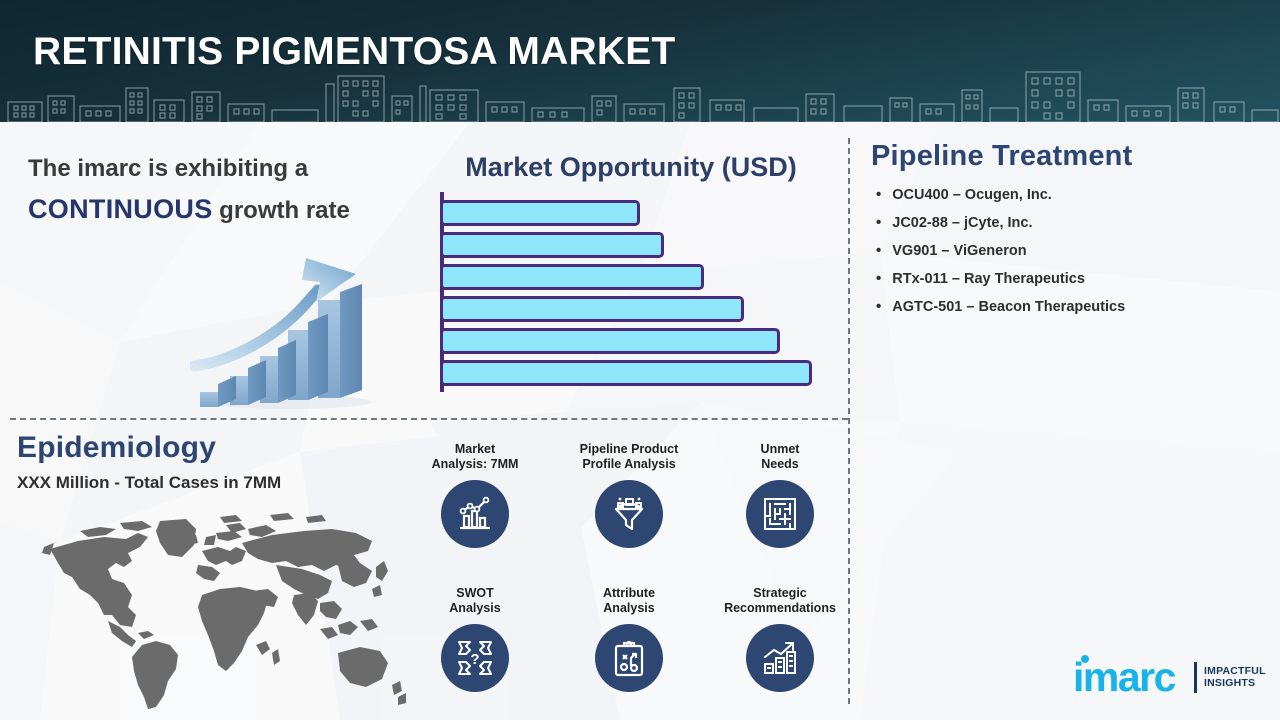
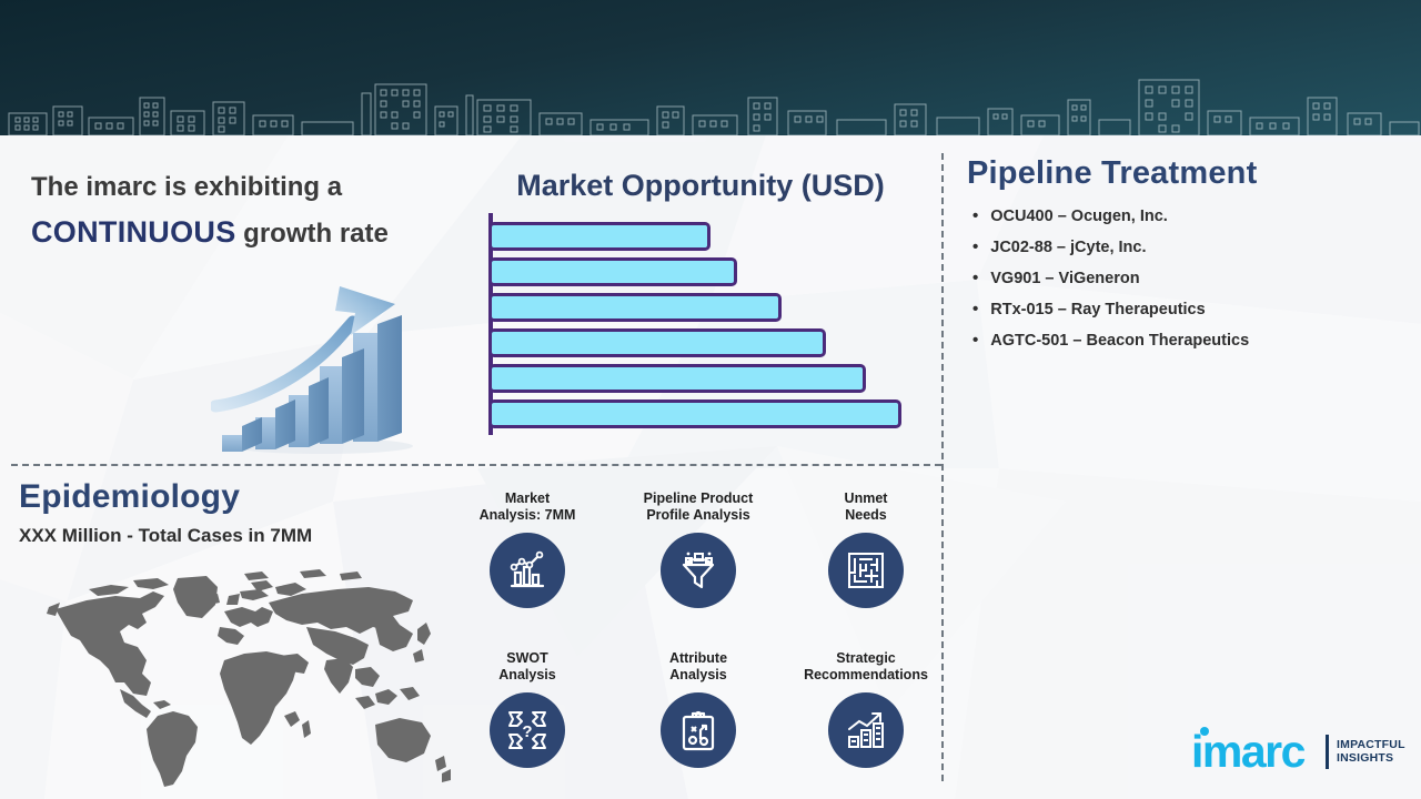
- RETINITIS PIGMENTOSA MARKET
  The imarc is exhibiting a CONTINUOUS growth rate
  Market Opportunity (USD)
  Pipeline Treatment
  •
  OCU400 – Ocugen, Inc.
  •
  JC02-88 – jCyte, Inc.
  •
  VG901 – ViGeneron
  •
- RTx-011 – Ray Therapeutics
+ RTx-015 – Ray Therapeutics
  •
  AGTC-501 – Beacon Therapeutics
  Epidemiology
  XXX Million - Total Cases in 7MM
  Market
  Analysis: 7MM
  Pipeline Product
  Profile Analysis
  Unmet
  Needs
  SWOT
  Analysis
  ?
  Attribute
  Analysis
  Strategic
  Recommendations
  imarc
  IMPACTFUL
  INSIGHTS
